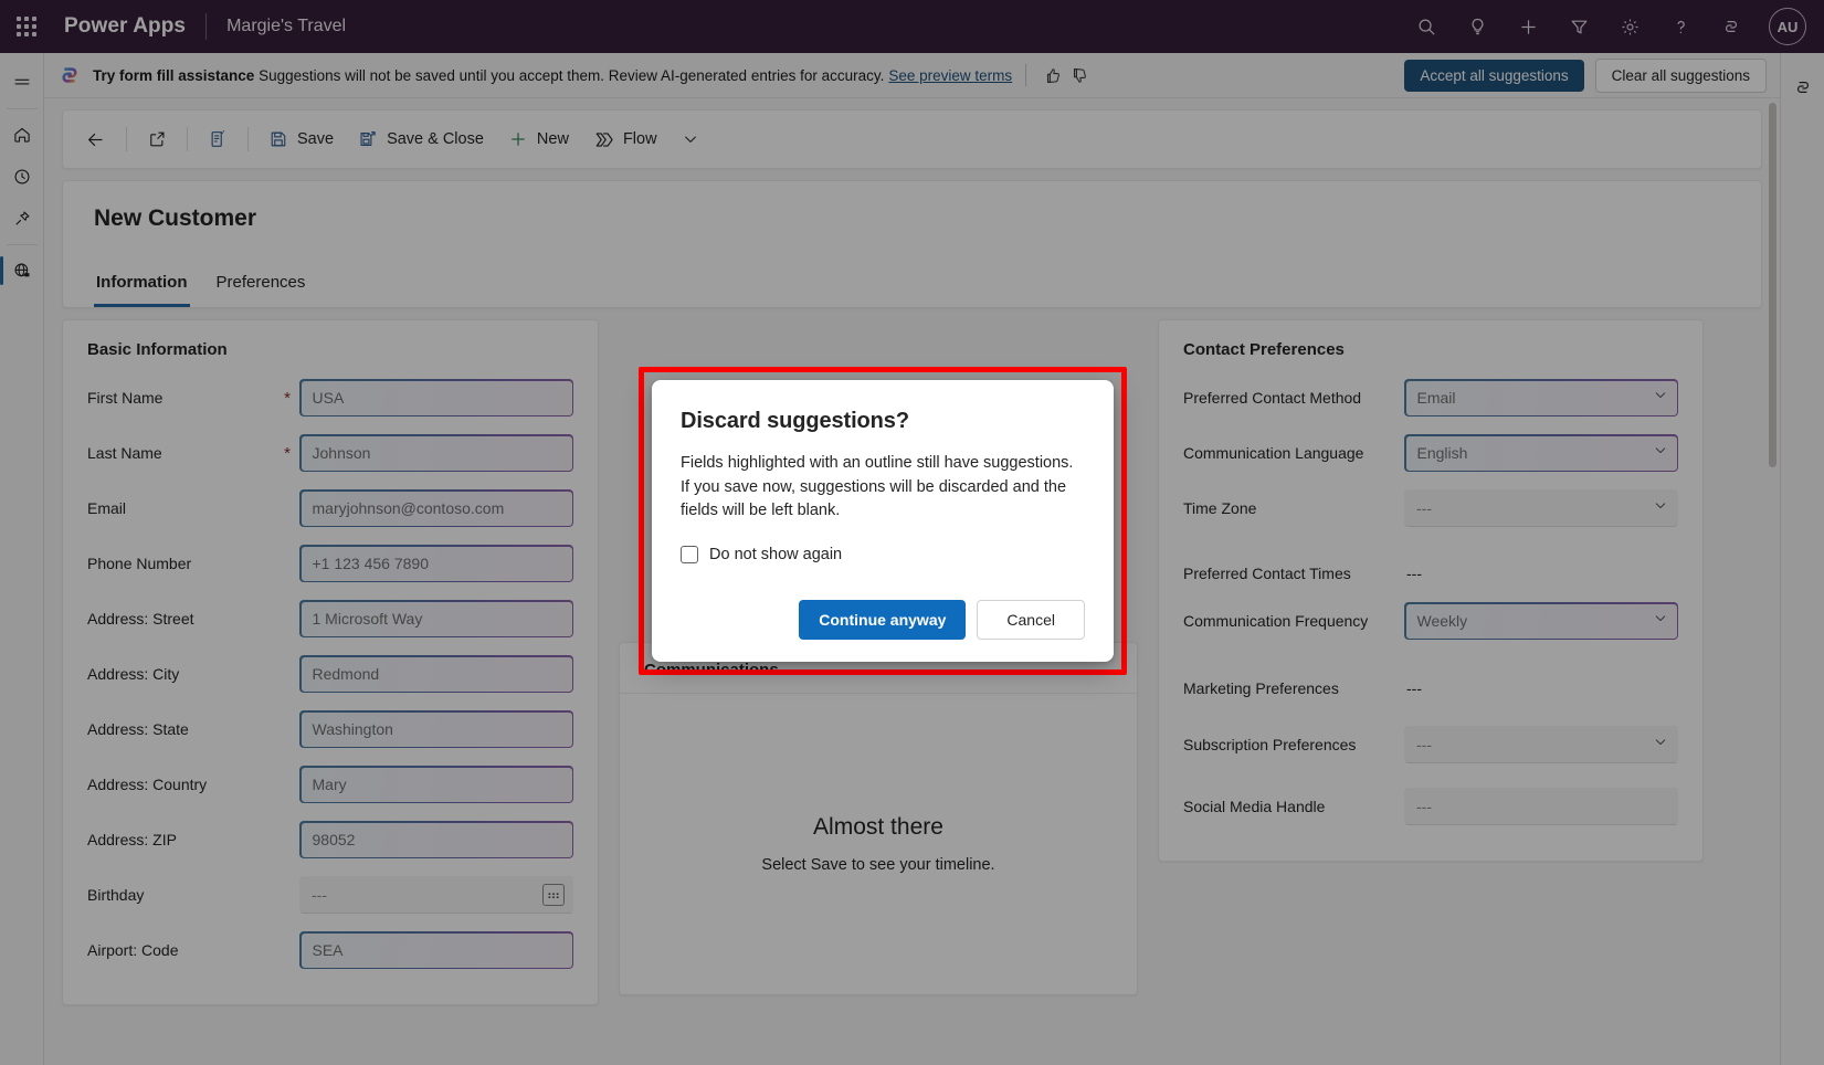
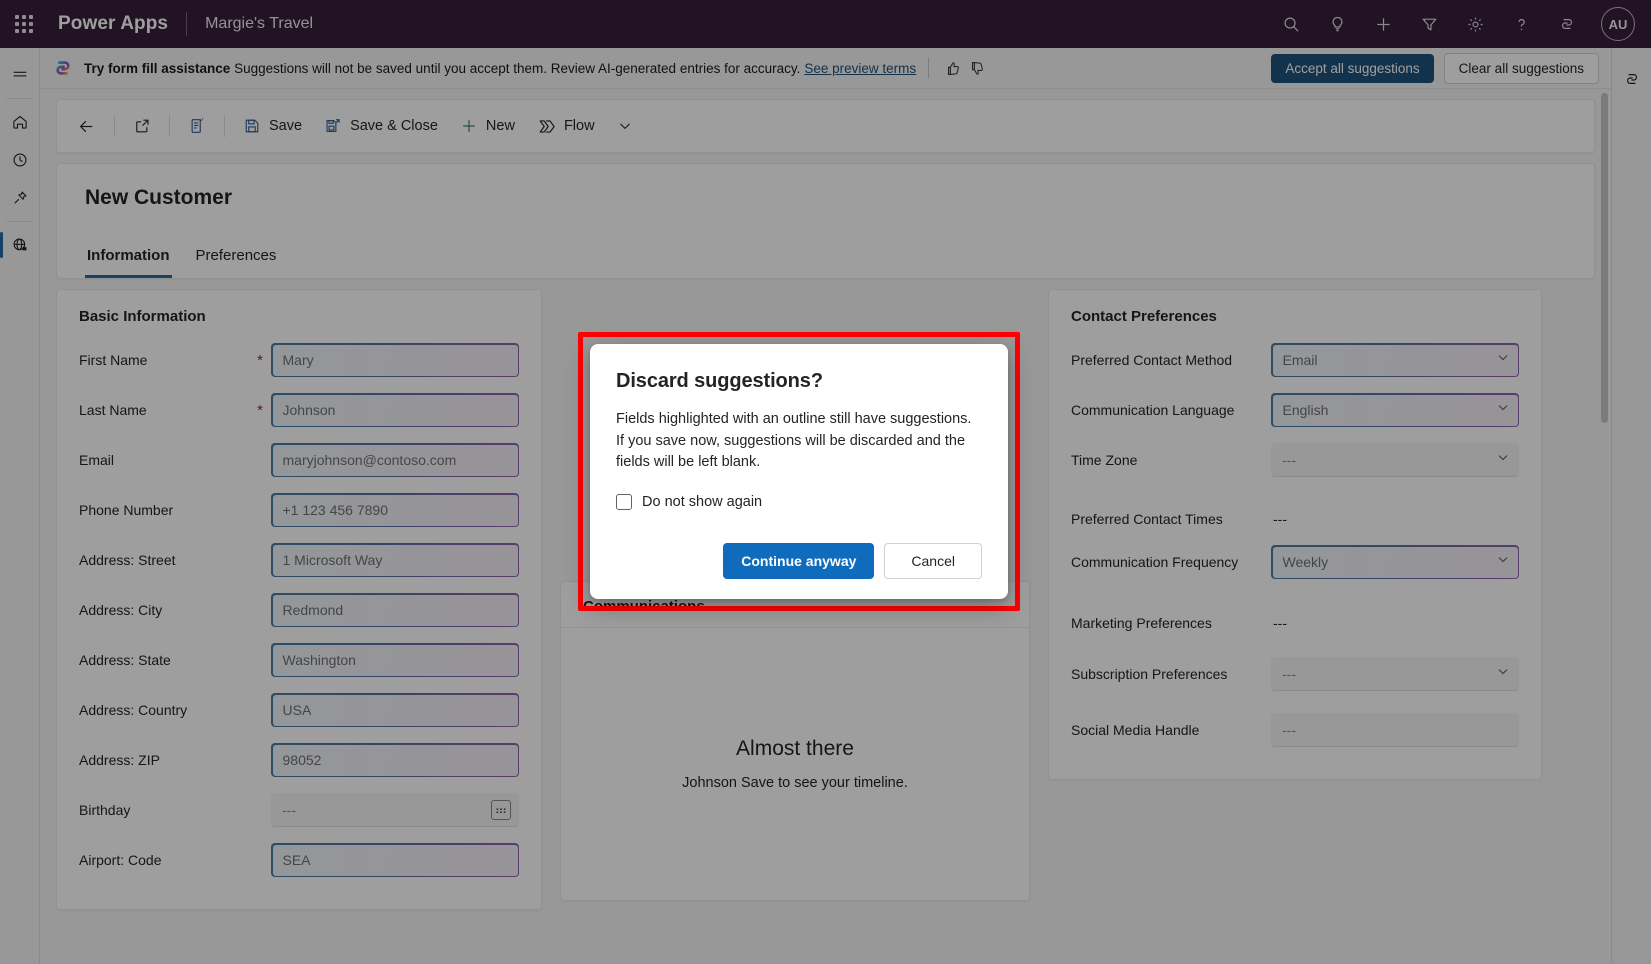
  Power Apps
  Margie's Travel
  AU
  Try form fill assistance Suggestions will not be saved until you accept them. Review AI-generated entries for accuracy. See preview terms
  Accept all suggestions
  Clear all suggestions
  Save
  Save & Close
  New
  Flow
  New Customer
  Information
  Preferences
  Basic Information
  First Name
  *
- USA
+ Mary
  Last Name
  *
  Johnson
  Email
  maryjohnson@contoso.com
  Phone Number
  +1 123 456 7890
  Address: Street
  1 Microsoft Way
  Address: City
  Redmond
  Address: State
  Washington
  Address: Country
- Mary
+ USA
  Address: ZIP
  98052
  Birthday
  ---
  Airport: Code
  SEA
  Communications
  Almost there
- Select Save to see your timeline.
+ Johnson Save to see your timeline.
  Contact Preferences
  Preferred Contact Method
  Email
  Communication Language
  English
  Time Zone
  ---
  Preferred Contact Times
  ---
  Communication Frequency
  Weekly
  Marketing Preferences
  ---
  Subscription Preferences
  ---
  Social Media Handle
  ---
  Discard suggestions?
  Fields highlighted with an outline still have suggestions. If you save now, suggestions will be discarded and the fields will be left blank.
  Do not show again
  Continue anyway
  Cancel
